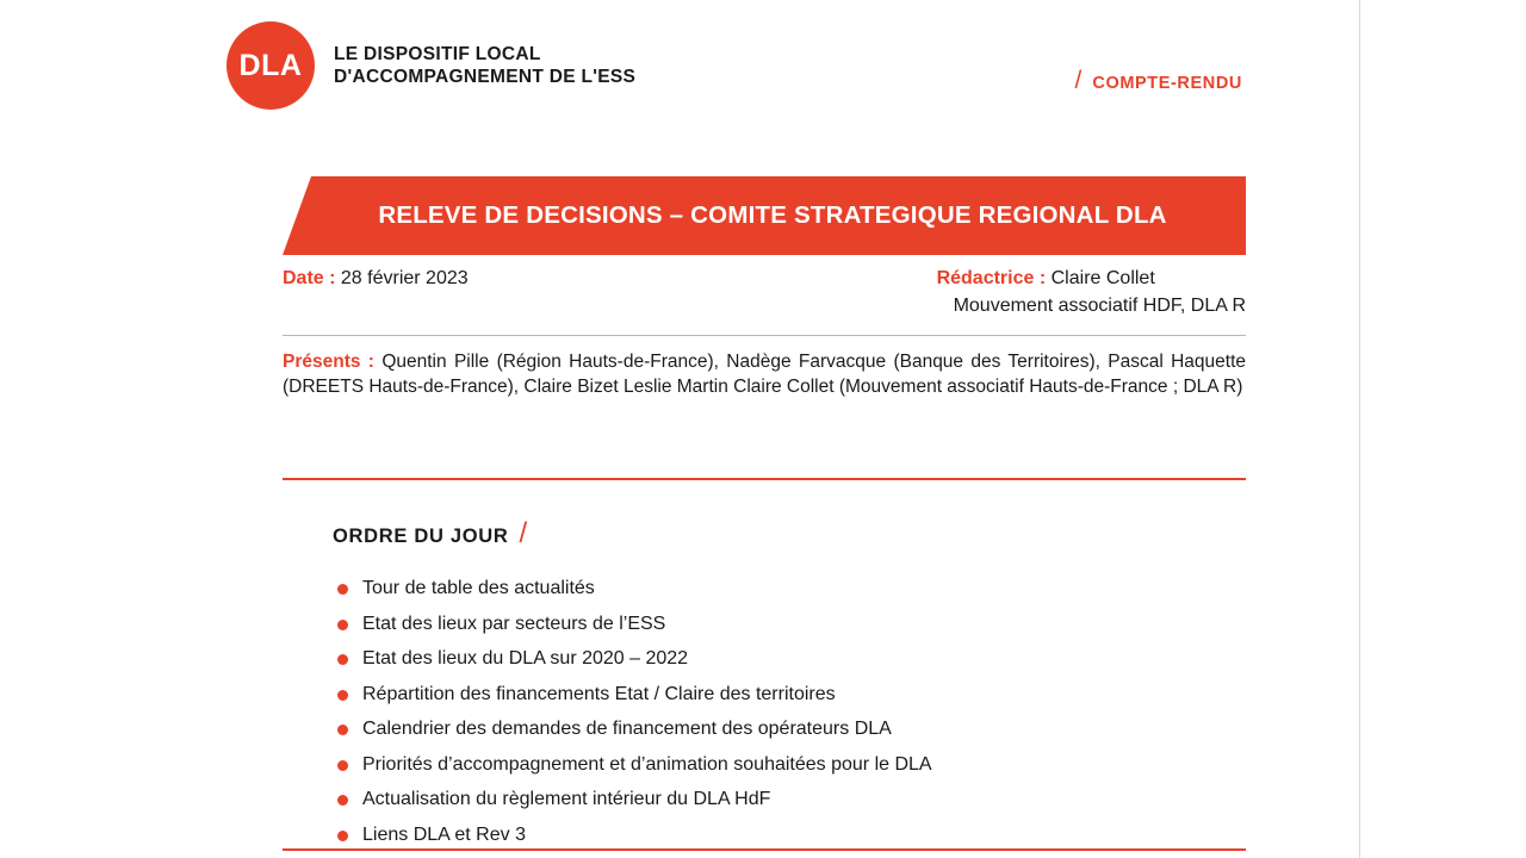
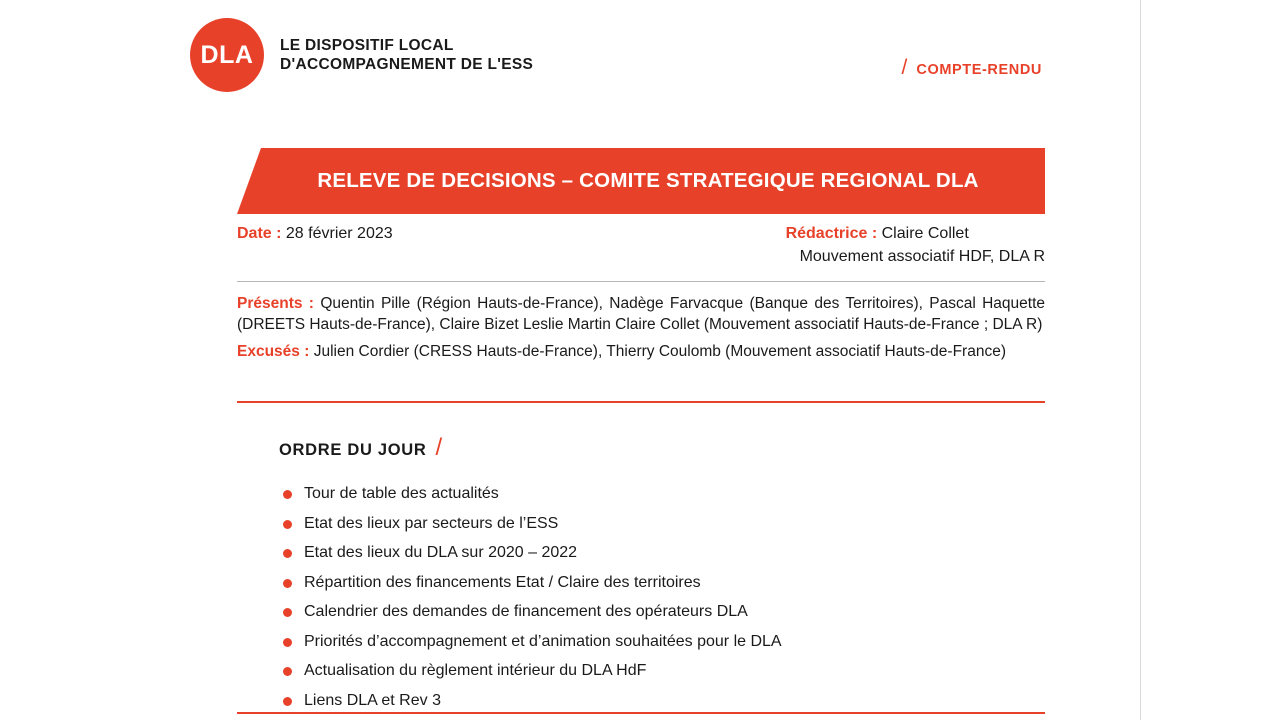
  DLA
  LE DISPOSITIF LOCAL
  D'ACCOMPAGNEMENT DE L'ESS
  /
  COMPTE-RENDU
  RELEVE DE DECISIONS – COMITE STRATEGIQUE REGIONAL DLA
  Date : 28 février 2023
  Rédactrice : Claire Collet
  Mouvement associatif HDF, DLA R
  Présents : Quentin Pille (Région Hauts-de-France), Nadège Farvacque (Banque des Territoires), Pascal Haquette (DREETS Hauts-de-France), Claire Bizet Leslie Martin Claire Collet (Mouvement associatif Hauts-de-France ; DLA R)
+ Excusés : Julien Cordier (CRESS Hauts-de-France), Thierry Coulomb (Mouvement associatif Hauts-de-France)
  ORDRE DU JOUR
  /
  Tour de table des actualités
  Etat des lieux par secteurs de l’ESS
  Etat des lieux du DLA sur 2020 – 2022
  Répartition des financements Etat / Claire des territoires
  Calendrier des demandes de financement des opérateurs DLA
  Priorités d’accompagnement et d’animation souhaitées pour le DLA
  Actualisation du règlement intérieur du DLA HdF
  Liens DLA et Rev 3
